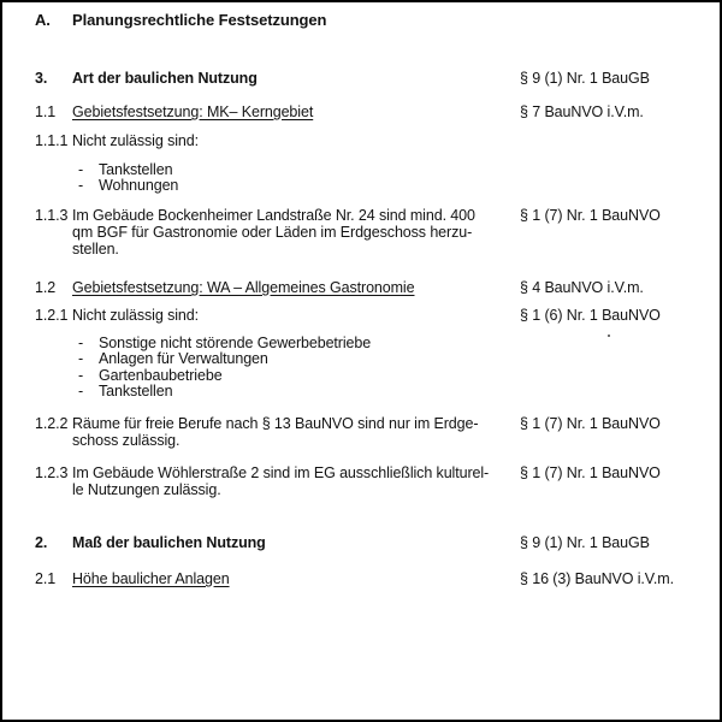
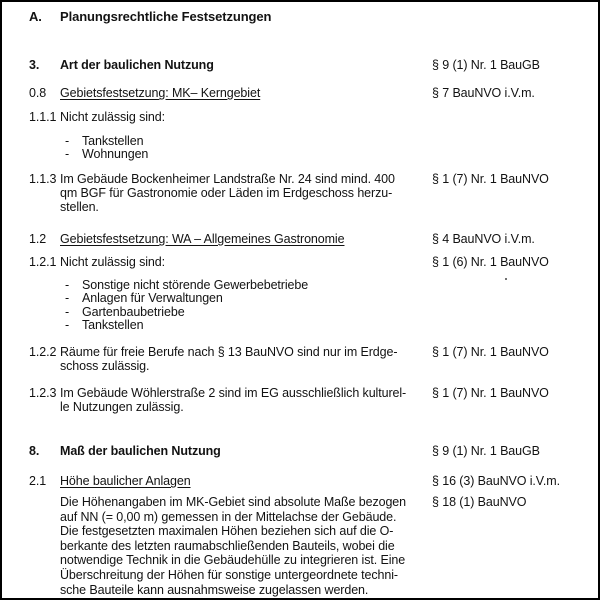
  A.
  Planungsrechtliche Festsetzungen
  3.
  Art der baulichen Nutzung
  § 9 (1) Nr. 1 BauGB
- 1.1
+ 0.8
  Gebietsfestsetzung: MK– Kerngebiet
  § 7 BauNVO i.V.m.
  1.1.1
  Nicht zulässig sind:
  -
  Tankstellen
  -
  Wohnungen
  1.1.3
  Im Gebäude Bockenheimer Landstraße Nr. 24 sind mind. 400
  qm BGF für Gastronomie oder Läden im Erdgeschoss herzu-
  stellen.
  § 1 (7) Nr. 1 BauNVO
  1.2
  Gebietsfestsetzung: WA – Allgemeines Gastronomie
  § 4 BauNVO i.V.m.
  1.2.1
  Nicht zulässig sind:
  § 1 (6) Nr. 1 BauNVO
  -
  Sonstige nicht störende Gewerbebetriebe
  -
  Anlagen für Verwaltungen
  -
  Gartenbaubetriebe
  -
  Tankstellen
  1.2.2
  Räume für freie Berufe nach § 13 BauNVO sind nur im Erdge-
  schoss zulässig.
  § 1 (7) Nr. 1 BauNVO
  1.2.3
  Im Gebäude Wöhlerstraße 2 sind im EG ausschließlich kulturel-
  le Nutzungen zulässig.
  § 1 (7) Nr. 1 BauNVO
- 2.
+ 8.
  Maß der baulichen Nutzung
  § 9 (1) Nr. 1 BauGB
  2.1
  Höhe baulicher Anlagen
  § 16 (3) BauNVO i.V.m.
+ Die Höhenangaben im MK-Gebiet sind absolute Maße bezogen
+ auf NN (= 0,00 m) gemessen in der Mittelachse der Gebäude.
+ Die festgesetzten maximalen Höhen beziehen sich auf die O-
+ berkante des letzten raumabschließenden Bauteils, wobei die
+ notwendige Technik in die Gebäudehülle zu integrieren ist. Eine
+ Überschreitung der Höhen für sonstige untergeordnete techni-
+ sche Bauteile kann ausnahmsweise zugelassen werden.
+ § 18 (1) BauNVO
